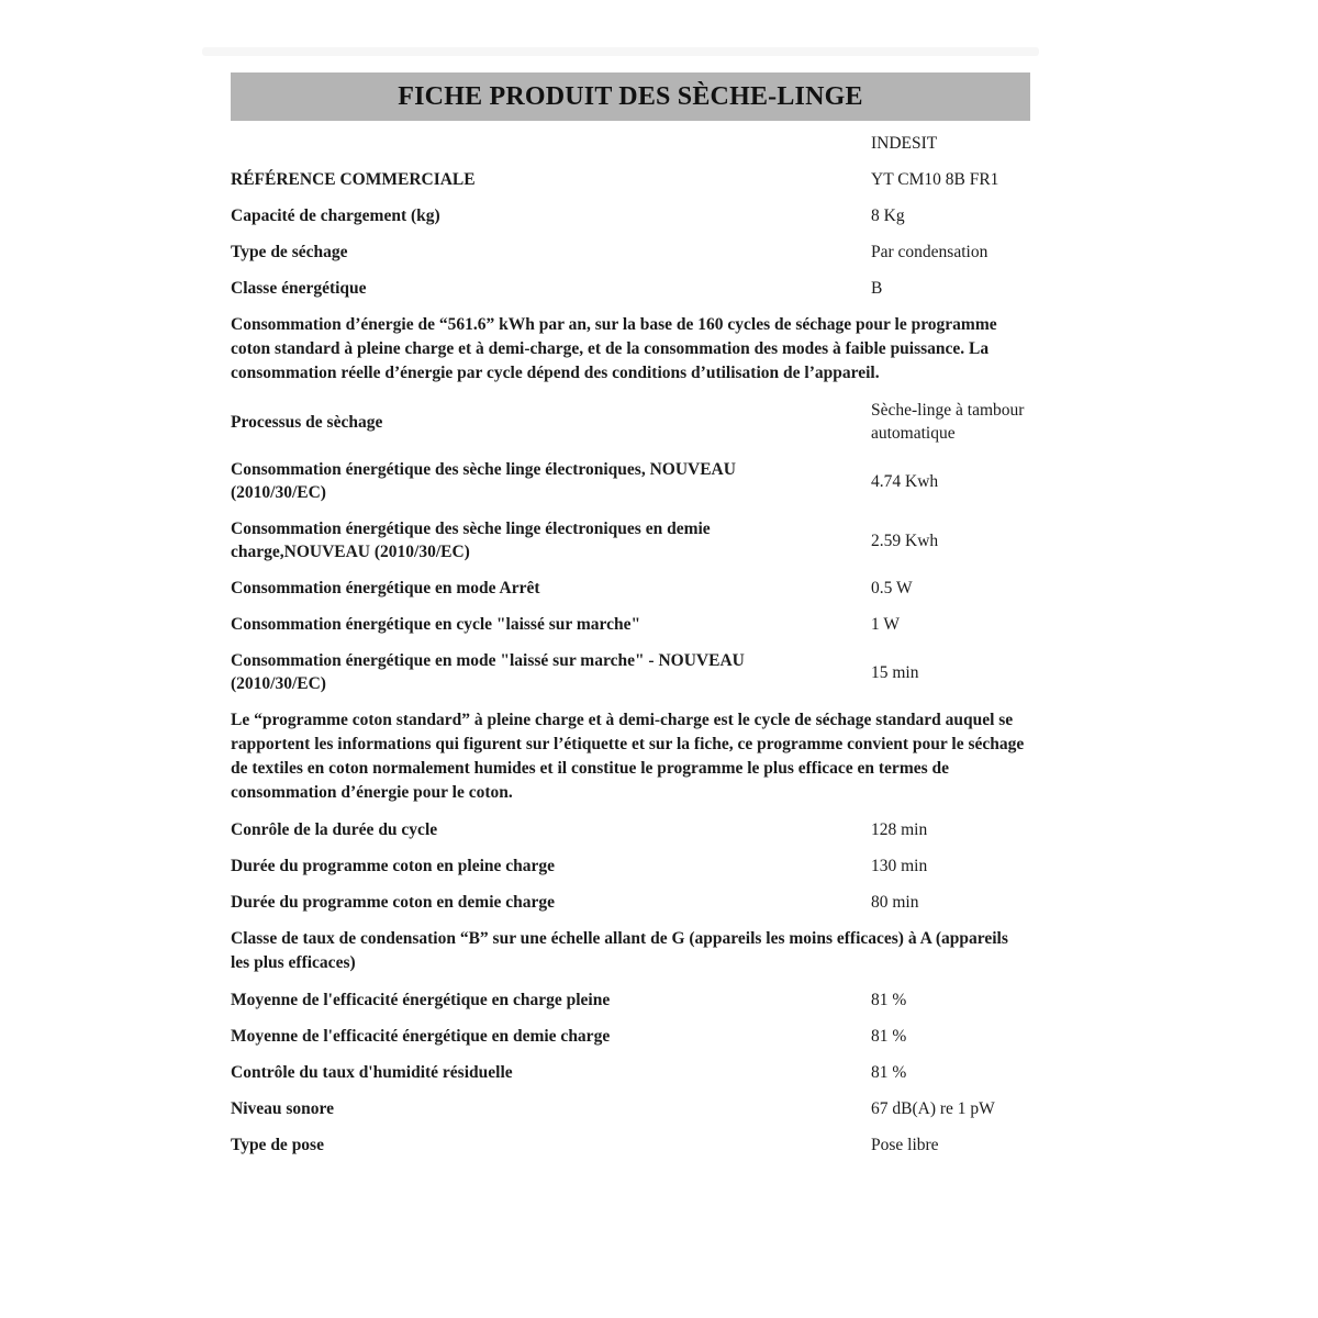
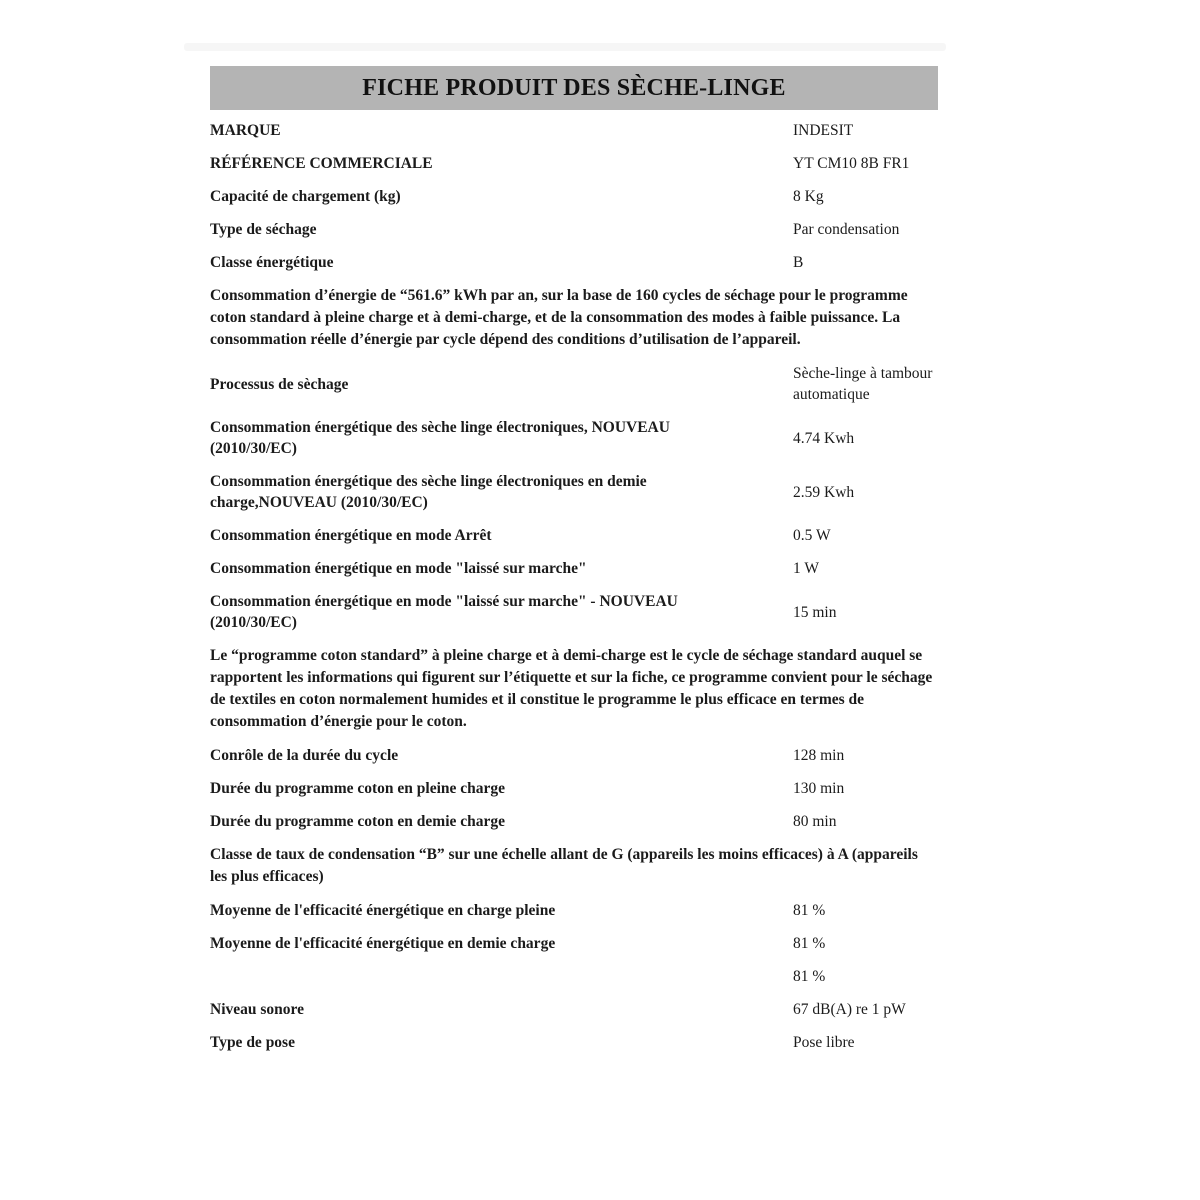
  FICHE PRODUIT DES SÈCHE-LINGE
+ MARQUE
  INDESIT
  RÉFÉRENCE COMMERCIALE
  YT CM10 8B FR1
  Capacité de chargement (kg)
  8 Kg
  Type de séchage
  Par condensation
  Classe énergétique
  B
  Consommation d’énergie de “561.6” kWh par an, sur la base de 160 cycles de séchage pour le programme coton standard à pleine charge et à demi-charge, et de la consommation des modes à faible puissance. La consommation réelle d’énergie par cycle dépend des conditions d’utilisation de l’appareil.
  Processus de sèchage
  Sèche-linge à tambour automatique
  Consommation énergétique des sèche linge électroniques, NOUVEAU (2010/30/EC)
  4.74 Kwh
  Consommation énergétique des sèche linge électroniques en demie charge,NOUVEAU (2010/30/EC)
  2.59 Kwh
  Consommation énergétique en mode Arrêt
  0.5 W
- Consommation énergétique en cycle "laissé sur marche"
+ Consommation énergétique en mode "laissé sur marche"
  1 W
  Consommation énergétique en mode "laissé sur marche" - NOUVEAU (2010/30/EC)
  15 min
  Le “programme coton standard” à pleine charge et à demi-charge est le cycle de séchage standard auquel se rapportent les informations qui figurent sur l’étiquette et sur la fiche, ce programme convient pour le séchage de textiles en coton normalement humides et il constitue le programme le plus efficace en termes de consommation d’énergie pour le coton.
  Conrôle de la durée du cycle
  128 min
  Durée du programme coton en pleine charge
  130 min
  Durée du programme coton en demie charge
  80 min
  Classe de taux de condensation “B” sur une échelle allant de G (appareils les moins efficaces) à A (appareils les plus efficaces)
  Moyenne de l'efficacité énergétique en charge pleine
  81 %
  Moyenne de l'efficacité énergétique en demie charge
  81 %
- Contrôle du taux d'humidité résiduelle
  81 %
  Niveau sonore
  67 dB(A) re 1 pW
  Type de pose
  Pose libre
